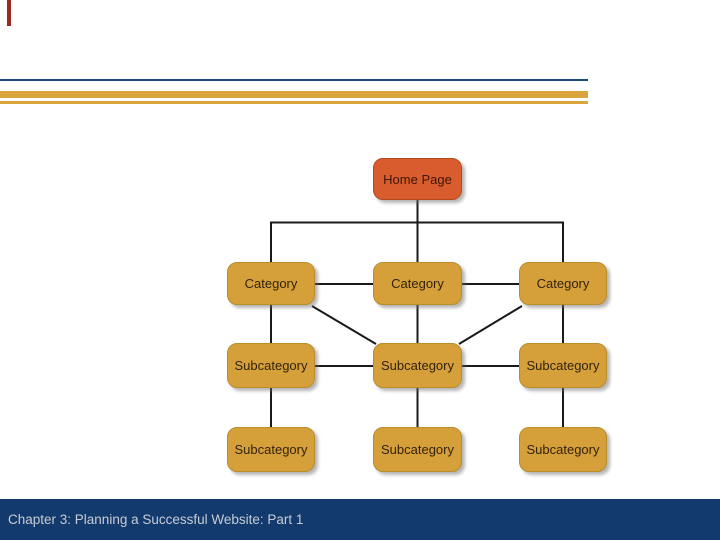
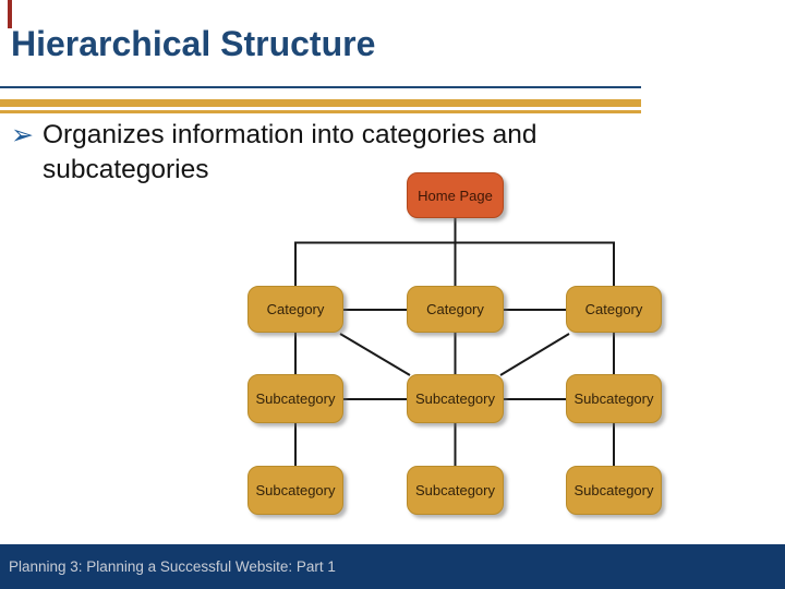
+ Hierarchical Structure
+ ➢
+ Organizes information into categories and subcategories
  Home Page
  Category
  Category
  Category
  Subcategory
  Subcategory
  Subcategory
  Subcategory
  Subcategory
  Subcategory
- Chapter 3: Planning a Successful Website: Part 1
+ Planning 3: Planning a Successful Website: Part 1
